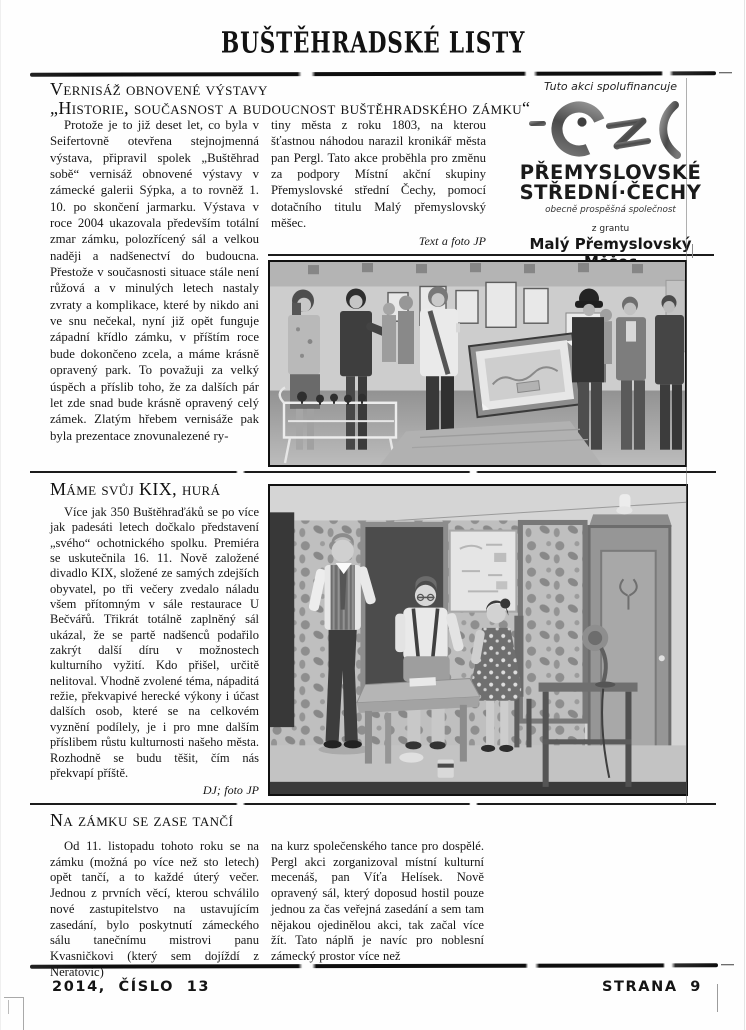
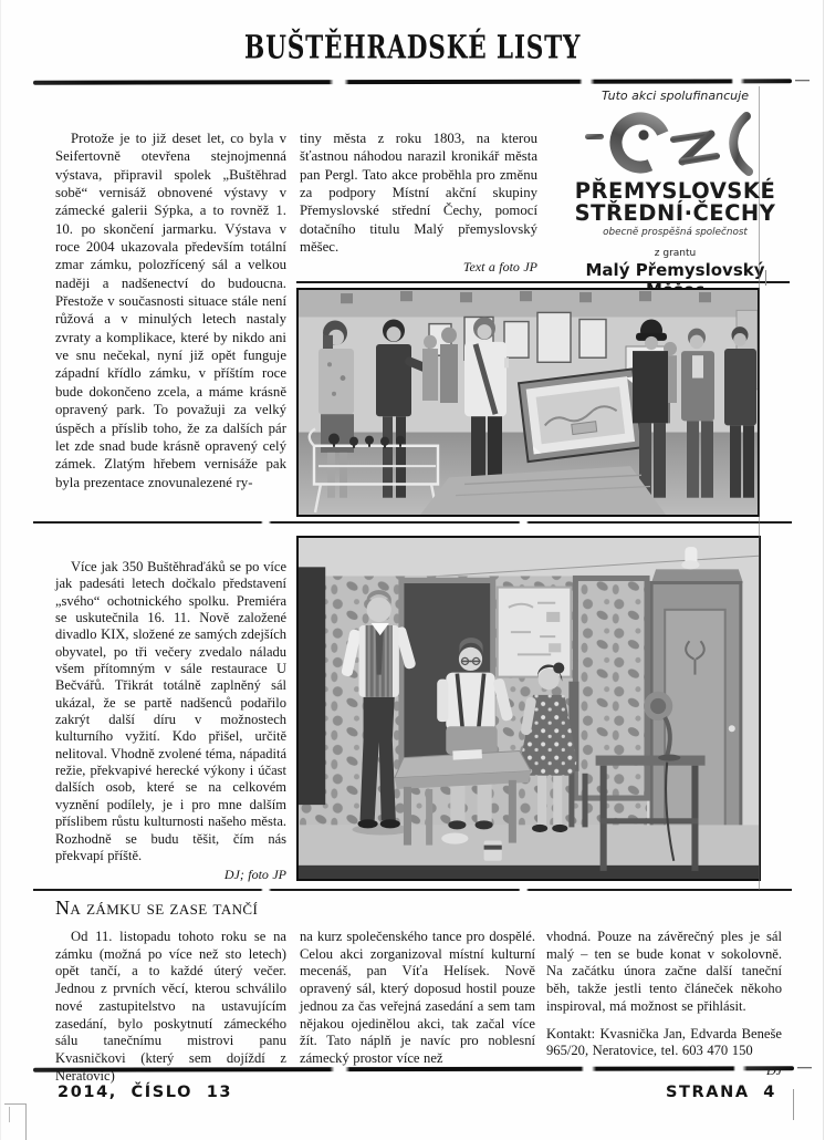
  BUŠTĚHRADSKÉ LISTY
- Vernisáž obnovené výstavy
- „Historie, současnost a budoucnost buštěhradského zámku“
  Protože je to již deset let, co byla v Seifertovně otevřena stejnojmenná výstava, připravil spolek „Buštěhrad sobě“ vernisáž obnovené výstavy v zámecké galerii Sýpka, a to rovněž 1. 10. po skončení jarmarku. Výstava v roce 2004 ukazovala především totální zmar zámku, polozřícený sál a velkou naději a nadšenectví do budoucna. Přestože v současnosti situace stále není růžová a v minulých letech nastaly zvraty a komplikace, které by nikdo ani ve snu nečekal, nyní již opět funguje západní křídlo zámku, v příštím roce bude dokončeno zcela, a máme krásně opravený park. To považuji za velký úspěch a příslib toho, že za dalších pár let zde snad bude krásně opravený celý zámek. Zlatým hřebem vernisáže pak byla prezentace znovunalezené ry-
  tiny města z roku 1803, na kterou šťastnou náhodou narazil kronikář města pan Pergl. Tato akce proběhla pro změnu za podpory Místní akční skupiny Přemyslovské střední Čechy, pomocí dotačního titulu Malý přemyslovský měšec.
  Text a foto JP
  Tuto akci spolufinancuje
  PŘEMYSLOVSKÉ
  STŘEDNÍ·ČECHY
  obecně prospěšná společnost
  z grantu
  Malý Přemyslovský
- Máme svůj KIX, hurá
  Více jak 350 Buštěhraďáků se po více jak padesáti letech dočkalo představení „svého“ ochotnického spolku. Premiéra se uskutečnila 16. 11. Nově založené divadlo KIX, složené ze samých zdejších obyvatel, po tři večery zvedalo náladu všem přítomným v sále restaurace U Bečvářů. Třikrát totálně zaplněný sál ukázal, že se partě nadšenců podařilo zakrýt další díru v možnostech kulturního vyžití. Kdo přišel, určitě nelitoval. Vhodně zvolené téma, nápaditá režie, překvapivé herecké výkony i účast dalších osob, které se na celkovém vyznění podílely, je i pro mne dalším příslibem růstu kulturnosti našeho města. Rozhodně se budu těšit, čím nás překvapí příště.
  DJ; foto JP
  Na zámku se zase tančí
  Od 11. listopadu tohoto roku se na zámku (možná po více než sto letech) opět tančí, a to každé úterý večer. Jednou z prvních věcí, kterou schválilo nové zastupitelstvo na ustavujícím zasedání, bylo poskytnutí zámeckého sálu tanečnímu mistrovi panu Kvasničkovi (který sem dojíždí z Neratovic)
- na kurz společenského tance pro dospělé. Pergl akci zorganizoval místní kulturní mecenáš, pan Víťa Helísek. Nově opravený sál, který doposud hostil pouze jednou za čas veřejná zasedání a sem tam nějakou ojedinělou akci, tak začal více žít. Tato náplň je navíc pro noblesní zámecký prostor více než
+ na kurz společenského tance pro dospělé. Celou akci zorganizoval místní kulturní mecenáš, pan Víťa Helísek. Nově opravený sál, který doposud hostil pouze jednou za čas veřejná zasedání a sem tam nějakou ojedinělou akci, tak začal více žít. Tato náplň je navíc pro noblesní zámecký prostor více než
+ vhodná. Pouze na závěrečný ples je sál malý – ten se bude konat v sokolovně. Na začátku února začne další taneční běh, takže jestli tento článeček někoho inspiroval, má možnost se přihlásit.
+ Kontakt: Kvasnička Jan, Edvarda Beneše 965/20, Neratovice, tel. 603 470 150
+ DJ
  2014, ČÍSLO 13
- STRANA 9
+ STRANA 4
